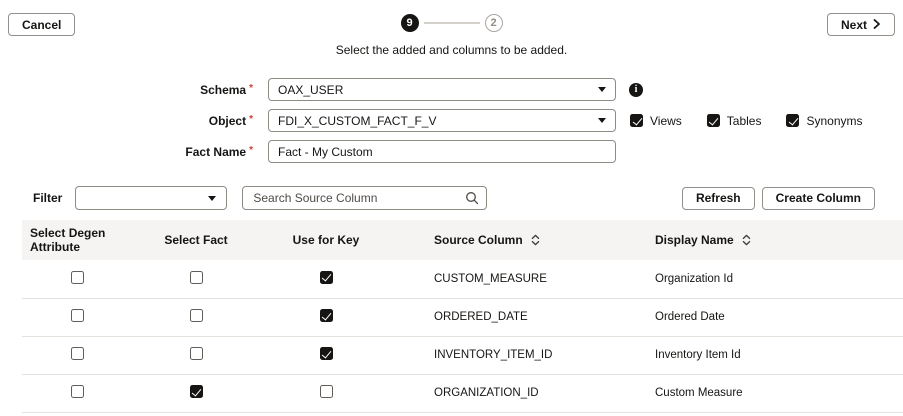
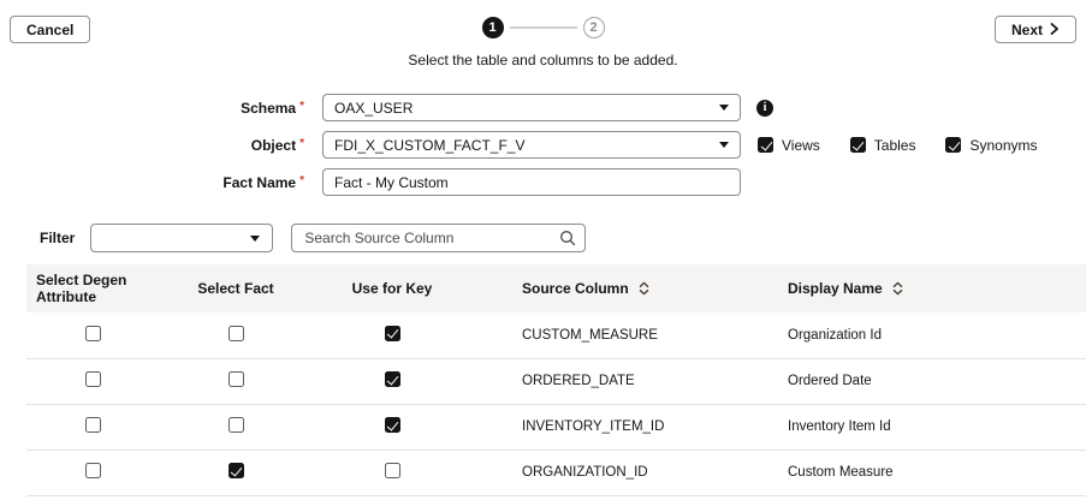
  Cancel
- 9
+ 1
  2
  Next
- Select the added and columns to be added.
+ Select the table and columns to be added.
  Schema *
  OAX_USER
  i
  Object *
  FDI_X_CUSTOM_FACT_F_V
  Views
  Tables
  Synonyms
  Fact Name *
  Fact - My Custom
  Filter
  Search Source Column
- Refresh
- Create Column
  Select Degen Attribute	Select Fact	Use for Key	Source Column	Display Name
  			CUSTOM_MEASURE	Organization Id
  			ORDERED_DATE	Ordered Date
  			INVENTORY_ITEM_ID	Inventory Item Id
  			ORGANIZATION_ID	Custom Measure
